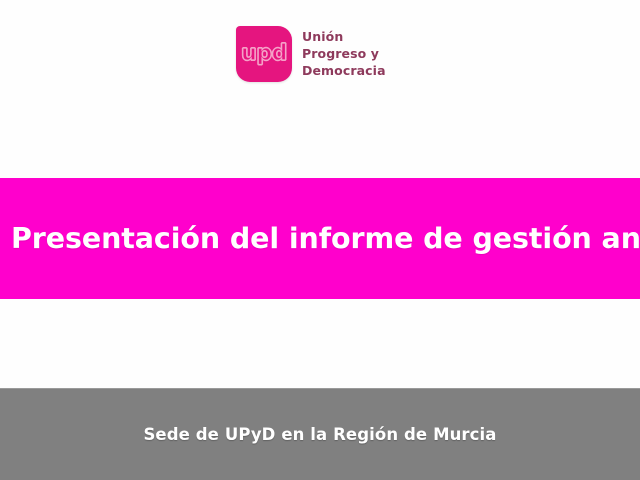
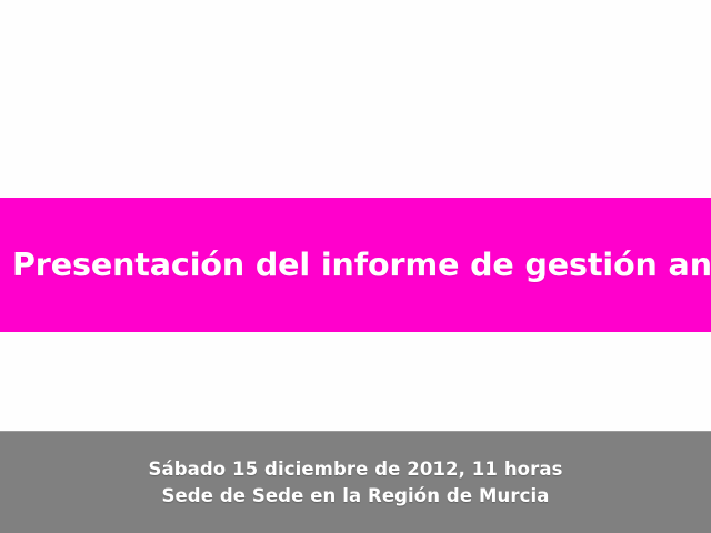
- upd
- Unión
- Progreso y
- Democracia
  Presentación del informe de gestión an
+ Sábado 15 diciembre de 2012, 11 horas
- Sede de UPyD en la Región de Murcia
+ Sede de Sede en la Región de Murcia
